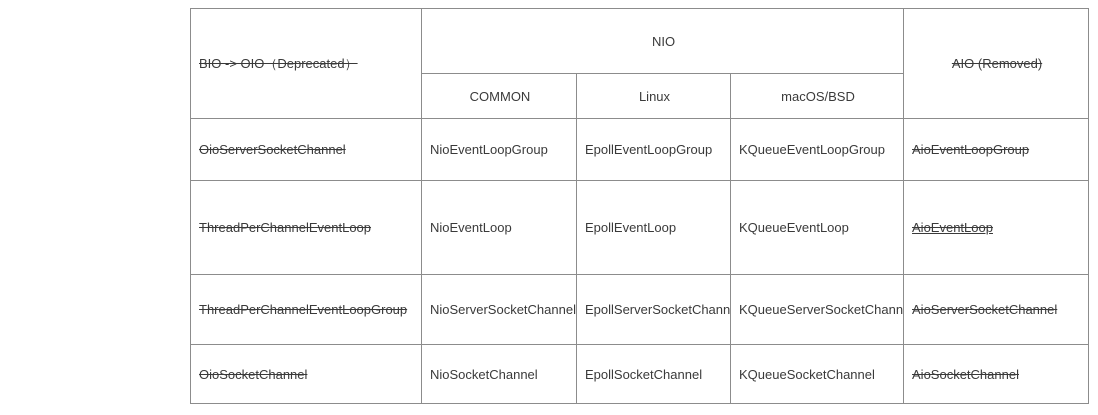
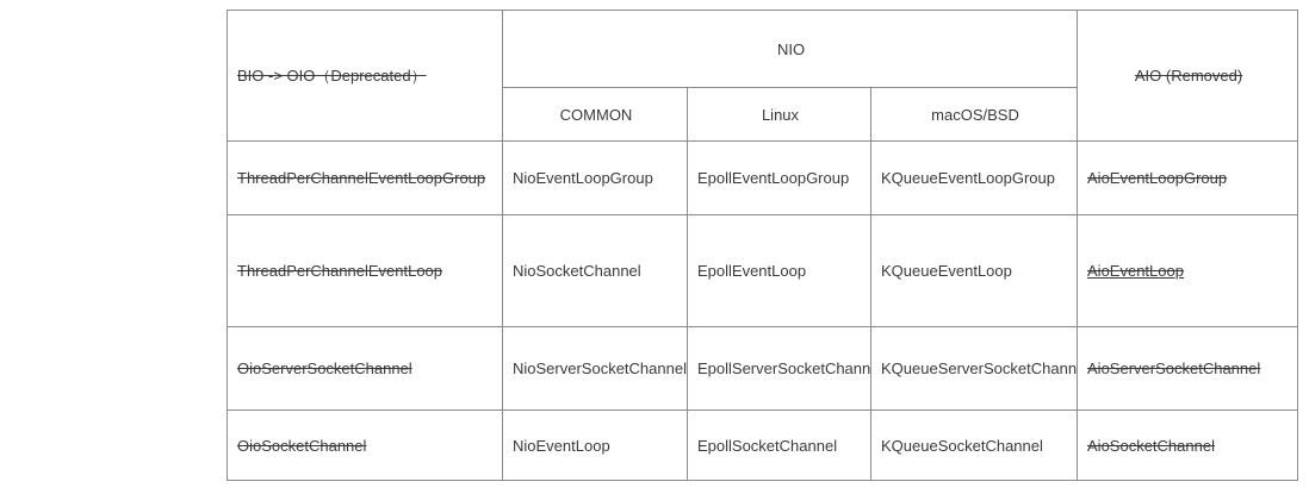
  BIO -> OIO（Deprecated）	NIO	AIO (Removed)
  COMMON	Linux	macOS/BSD
- OioServerSocketChannel	NioEventLoopGroup	EpollEventLoopGroup	KQueueEventLoopGroup	AioEventLoopGroup
+ ThreadPerChannelEventLoopGroup	NioEventLoopGroup	EpollEventLoopGroup	KQueueEventLoopGroup	AioEventLoopGroup
- ThreadPerChannelEventLoop	NioEventLoop	EpollEventLoop	KQueueEventLoop	AioEventLoop
+ ThreadPerChannelEventLoop	NioSocketChannel	EpollEventLoop	KQueueEventLoop	AioEventLoop
- ThreadPerChannelEventLoopGroup	NioServerSocketChannel	EpollServerSocketChann	KQueueServerSocketChann	AioServerSocketChannel
+ OioServerSocketChannel	NioServerSocketChannel	EpollServerSocketChann	KQueueServerSocketChann	AioServerSocketChannel
- OioSocketChannel	NioSocketChannel	EpollSocketChannel	KQueueSocketChannel	AioSocketChannel
+ OioSocketChannel	NioEventLoop	EpollSocketChannel	KQueueSocketChannel	AioSocketChannel
